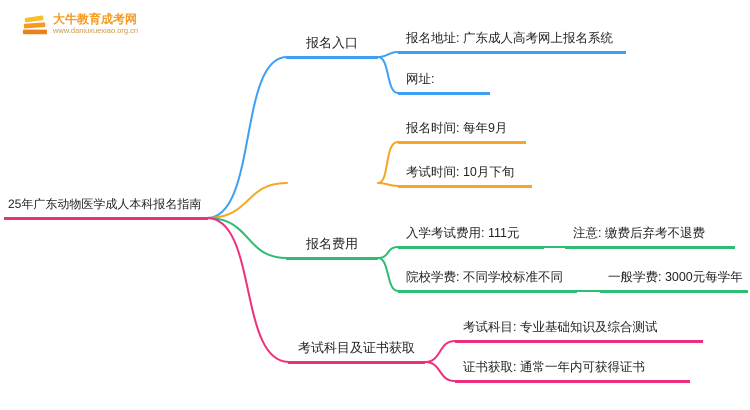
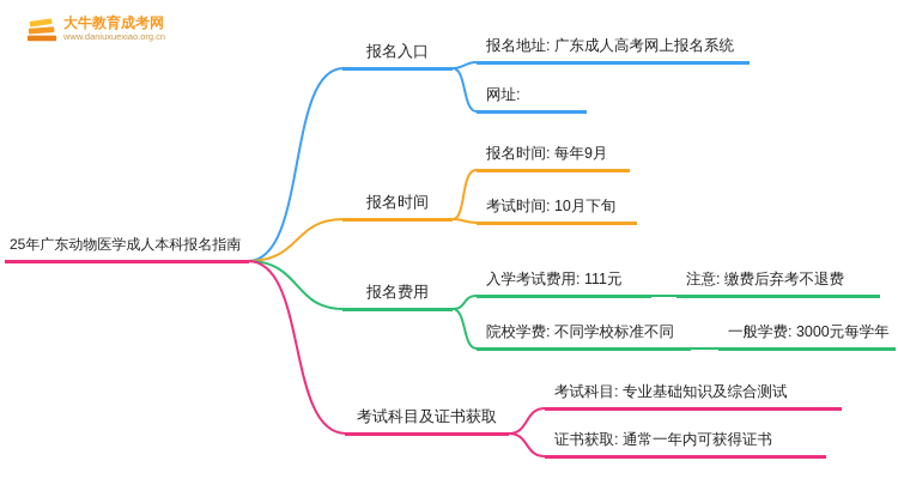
  大牛教育成考网
  www.daniuxuexiao.org.cn
  25年广东动物医学成人本科报名指南
  报名入口
  报名地址: 广东成人高考网上报名系统
  网址:
+ 报名时间
  报名时间: 每年9月
  考试时间: 10月下旬
  报名费用
  入学考试费用: 111元
  注意: 缴费后弃考不退费
  院校学费: 不同学校标准不同
  一般学费: 3000元每学年
  考试科目及证书获取
  考试科目: 专业基础知识及综合测试
  证书获取: 通常一年内可获得证书
